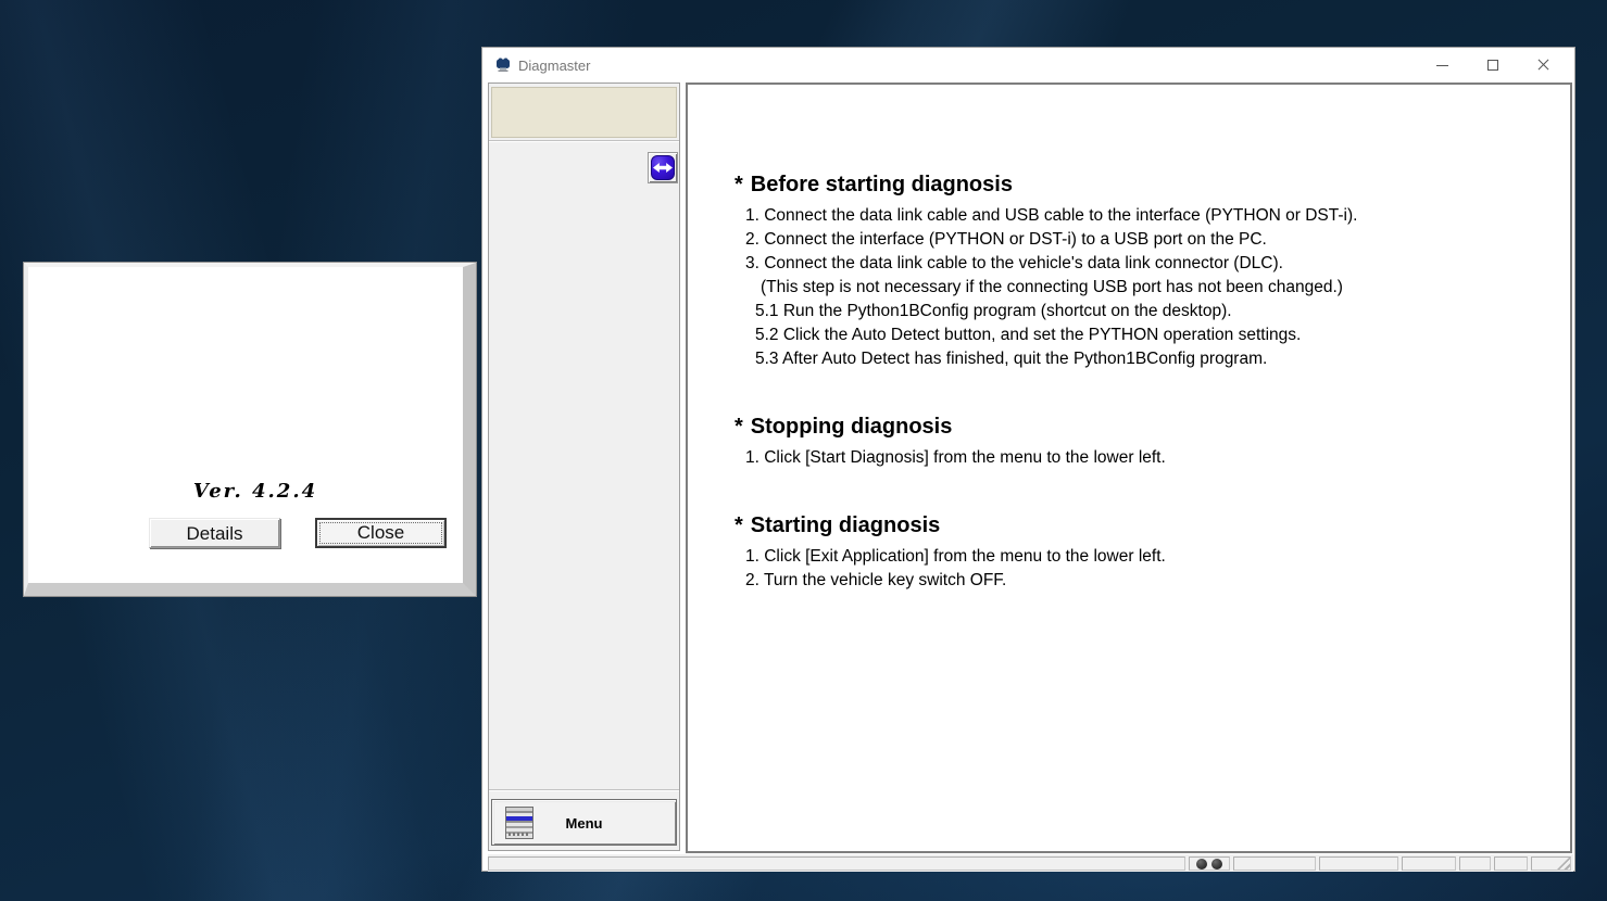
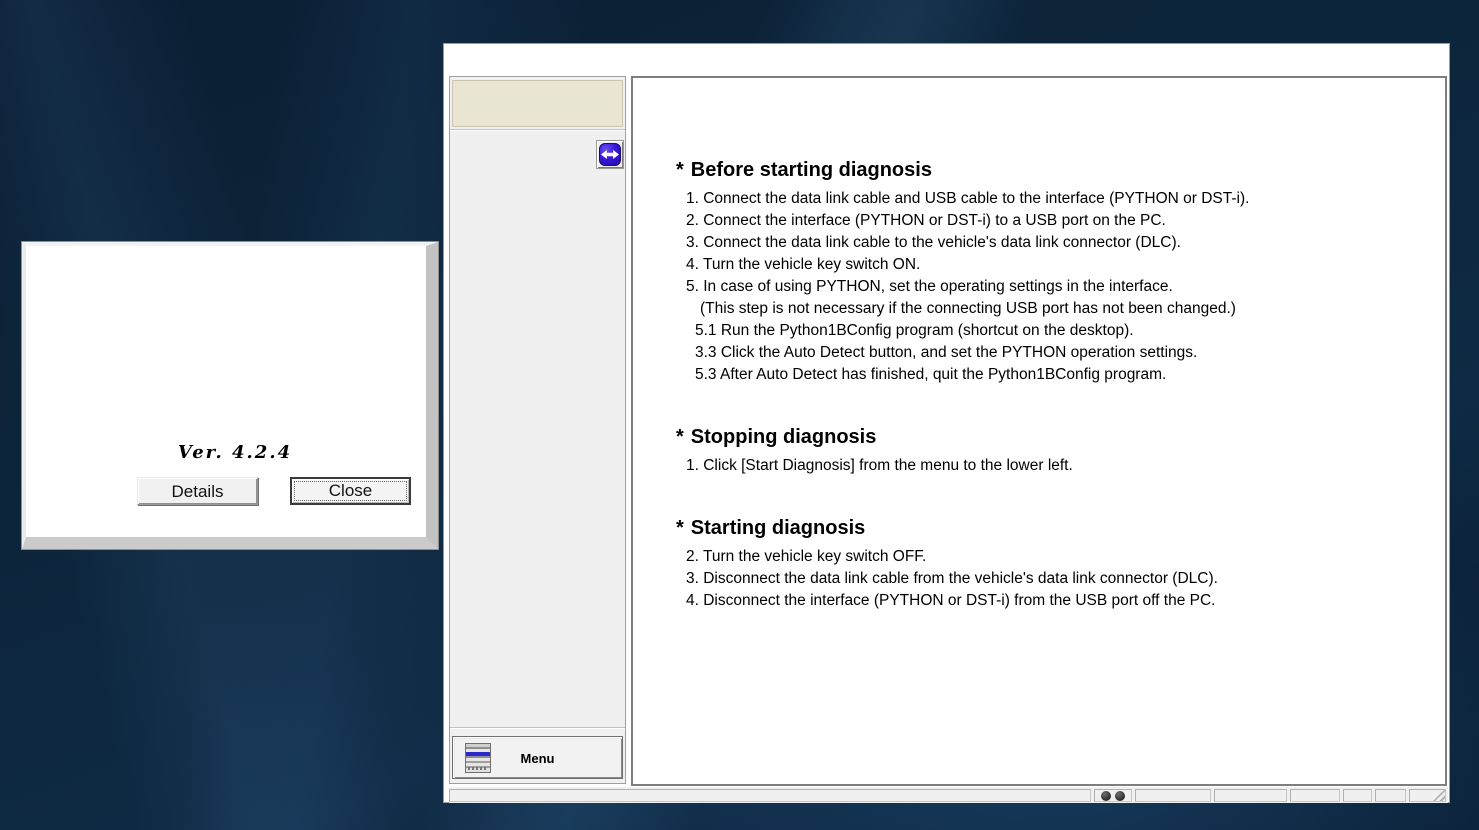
  Ver. 4.2.4
  Details
  Close
- Diagmaster
  Menu
  * Before starting diagnosis
  1. Connect the data link cable and USB cable to the interface (PYTHON or DST-i).
  2. Connect the interface (PYTHON or DST-i) to a USB port on the PC.
  3. Connect the data link cable to the vehicle's data link connector (DLC).
+ 4. Turn the vehicle key switch ON.
+ 5. In case of using PYTHON, set the operating settings in the interface.
  (This step is not necessary if the connecting USB port has not been changed.)
  5.1 Run the Python1BConfig program (shortcut on the desktop).
- 5.2 Click the Auto Detect button, and set the PYTHON operation settings.
+ 3.3 Click the Auto Detect button, and set the PYTHON operation settings.
  5.3 After Auto Detect has finished, quit the Python1BConfig program.
  * Stopping diagnosis
  1. Click [Start Diagnosis] from the menu to the lower left.
  * Starting diagnosis
- 1. Click [Exit Application] from the menu to the lower left.
  2. Turn the vehicle key switch OFF.
+ 3. Disconnect the data link cable from the vehicle's data link connector (DLC).
+ 4. Disconnect the interface (PYTHON or DST-i) from the USB port off the PC.
